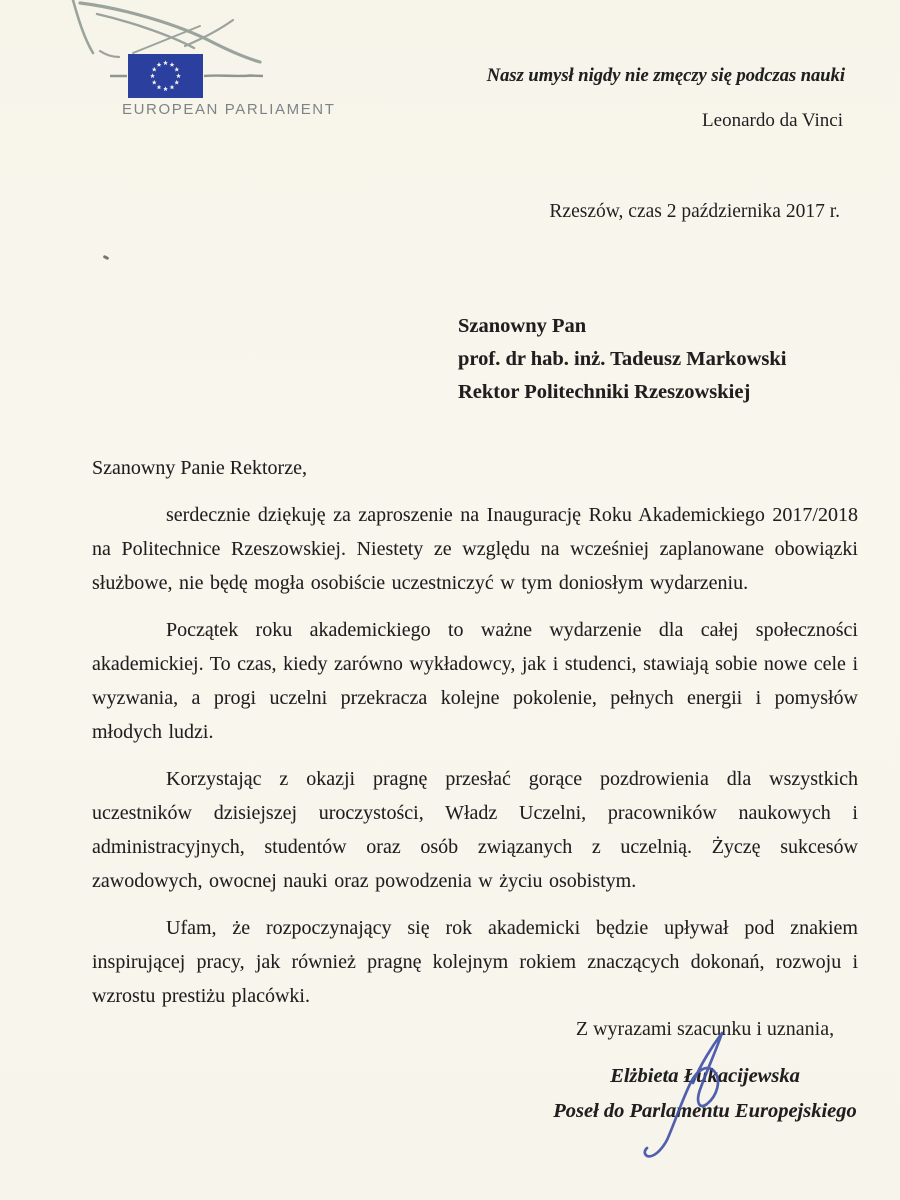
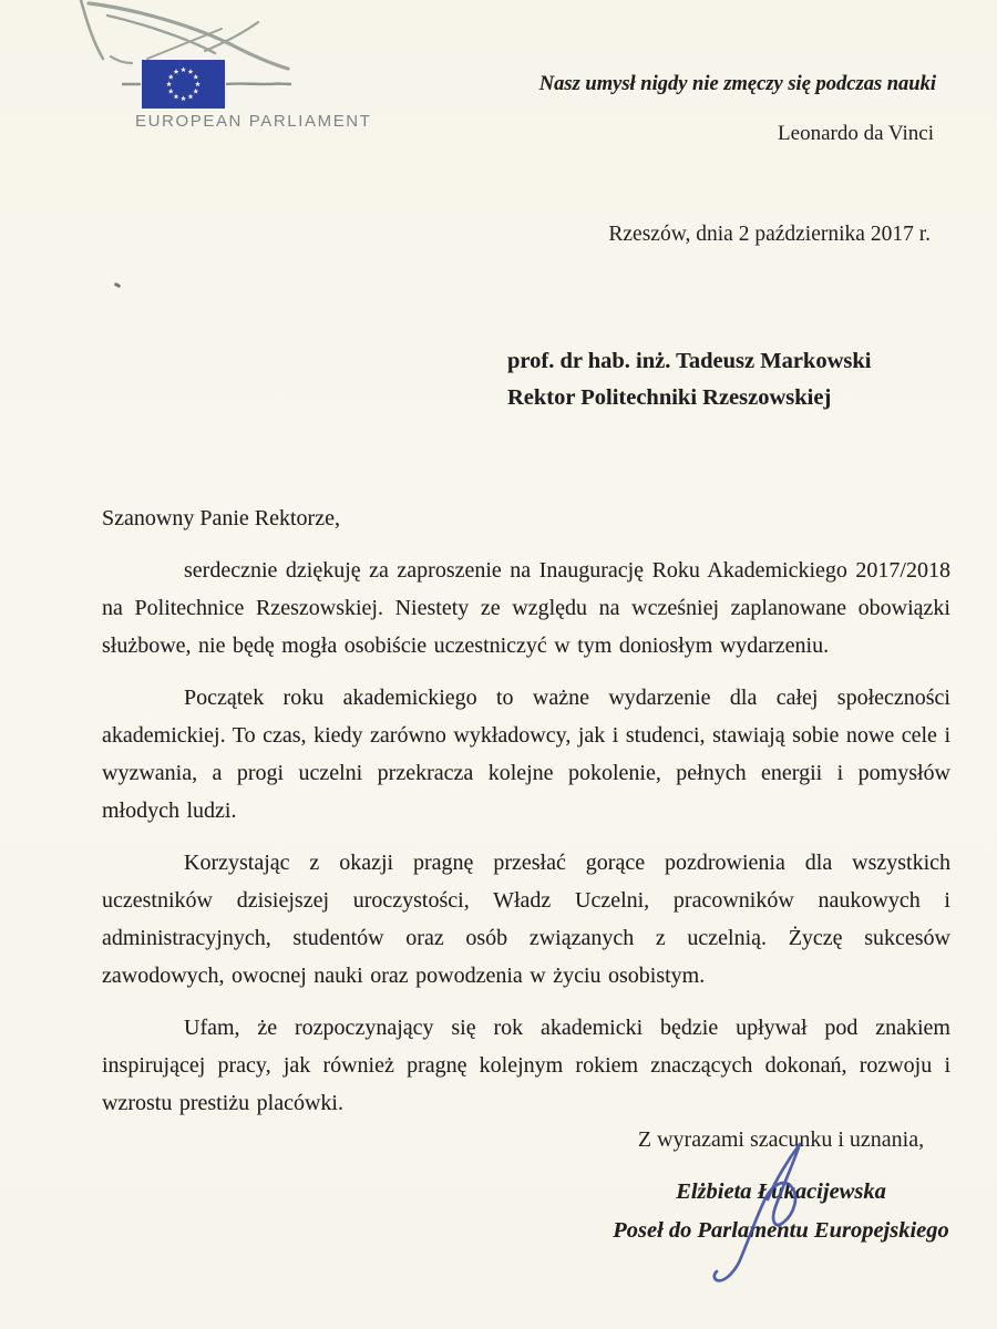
  EUROPEAN PARLIAMENT
  Nasz umysł nigdy nie zmęczy się podczas nauki
  Leonardo da Vinci
- Rzeszów, czas 2 października 2017 r.
+ Rzeszów, dnia 2 października 2017 r.
- Szanowny Pan
  prof. dr hab. inż. Tadeusz Markowski
  Rektor Politechniki Rzeszowskiej
  Szanowny Panie Rektorze,
  serdecznie dziękuję za zaproszenie na Inaugurację Roku Akademickiego 2017/2018 na Politechnice Rzeszowskiej. Niestety ze względu na wcześniej zaplanowane obowiązki służbowe, nie będę mogła osobiście uczestniczyć w tym doniosłym wydarzeniu.
  Początek roku akademickiego to ważne wydarzenie dla całej społeczności akademickiej. To czas, kiedy zarówno wykładowcy, jak i studenci, stawiają sobie nowe cele i wyzwania, a progi uczelni przekracza kolejne pokolenie, pełnych energii i pomysłów młodych ludzi.
  Korzystając z okazji pragnę przesłać gorące pozdrowienia dla wszystkich uczestników dzisiejszej uroczystości, Władz Uczelni, pracowników naukowych i administracyjnych, studentów oraz osób związanych z uczelnią. Życzę sukcesów zawodowych, owocnej nauki oraz powodzenia w życiu osobistym.
  Ufam, że rozpoczynający się rok akademicki będzie upływał pod znakiem inspirującej pracy, jak również pragnę kolejnym rokiem znaczących dokonań, rozwoju i wzrostu prestiżu placówki.
  Z wyrazami szacunku i uznania,
  Elżbieta Łukacijewska
  Poseł do Parlamentu Europejskiego
